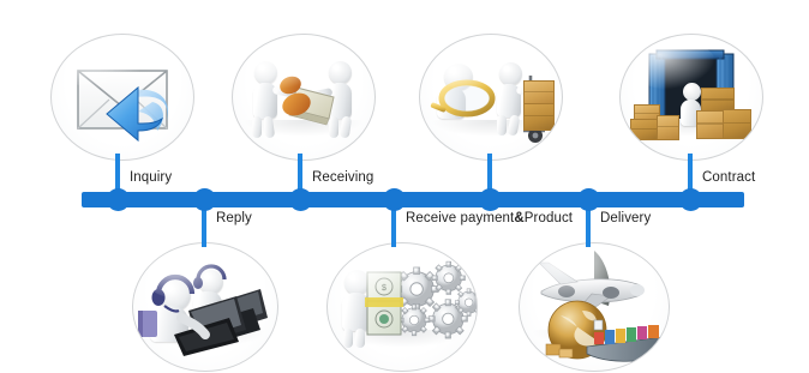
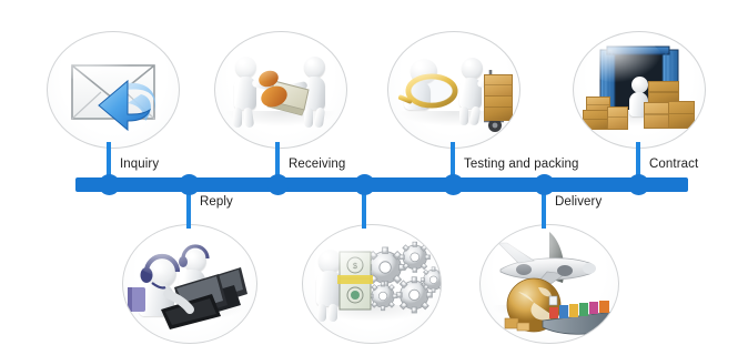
  Inquiry
  Receiving
+ Testing and packing
  Contract
  Reply
- Receive payment&Product
  Delivery
